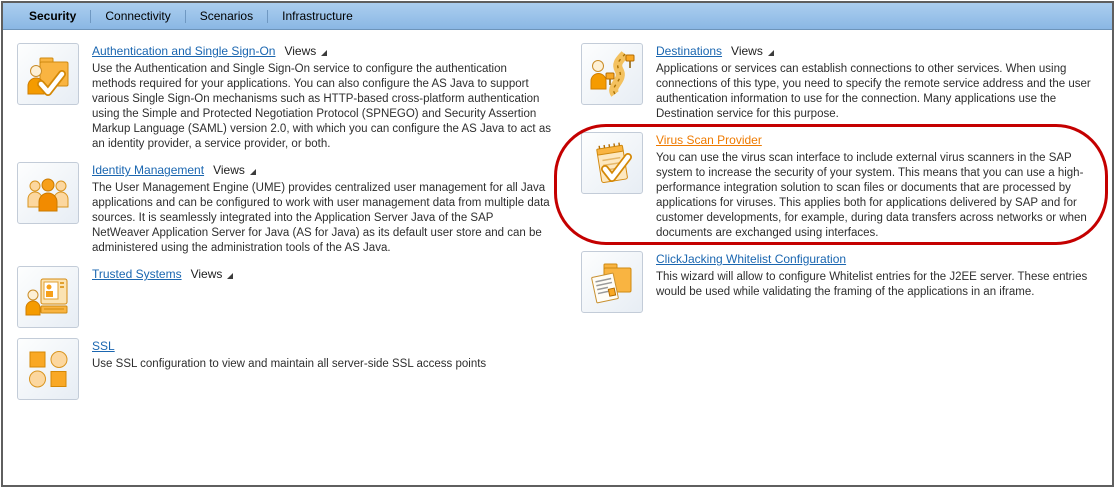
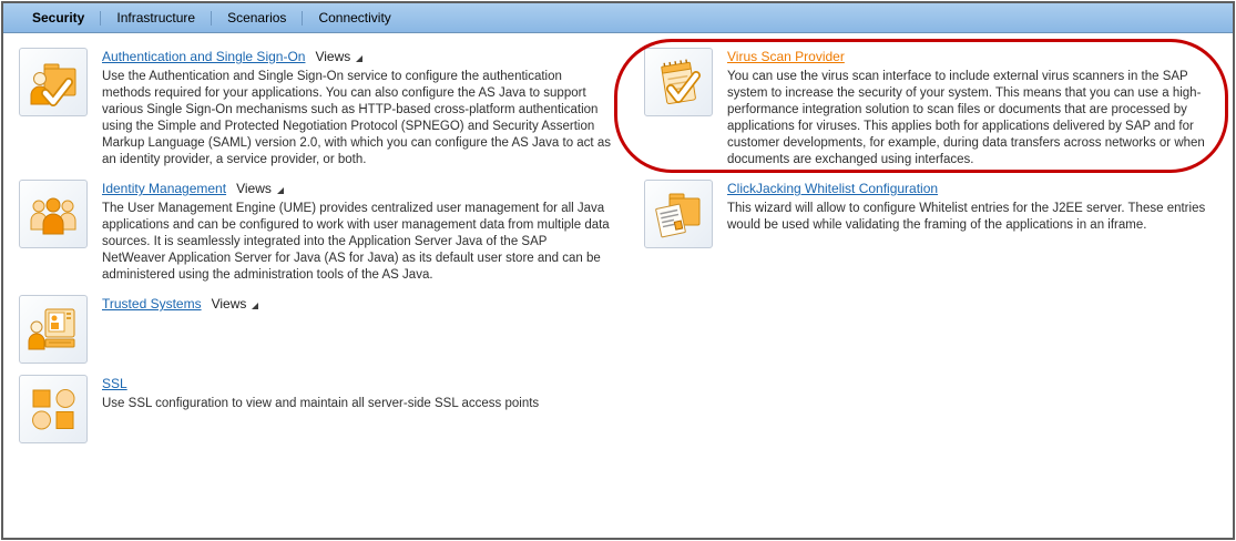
  Security
- Connectivity
+ Infrastructure
  Scenarios
- Infrastructure
+ Connectivity
  Authentication and Single Sign-On Views
  Use the Authentication and Single Sign-On service to configure the authentication methods required for your applications. You can also configure the AS Java to support various Single Sign-On mechanisms such as HTTP-based cross-platform authentication using the Simple and Protected Negotiation Protocol (SPNEGO) and Security Assertion Markup Language (SAML) version 2.0, with which you can configure the AS Java to act as an identity provider, a service provider, or both.
  Identity Management Views
  The User Management Engine (UME) provides centralized user management for all Java applications and can be configured to work with user management data from multiple data sources. It is seamlessly integrated into the Application Server Java of the SAP NetWeaver Application Server for Java (AS for Java) as its default user store and can be administered using the administration tools of the AS Java.
  Trusted Systems Views
  SSL
  Use SSL configuration to view and maintain all server-side SSL access points
- Destinations Views
- Applications or services can establish connections to other services. When using connections of this type, you need to specify the remote service address and the user authentication information to use for the connection. Many applications use the Destination service for this purpose.
  Virus Scan Provider
  You can use the virus scan interface to include external virus scanners in the SAP system to increase the security of your system. This means that you can use a high-performance integration solution to scan files or documents that are processed by applications for viruses. This applies both for applications delivered by SAP and for customer developments, for example, during data transfers across networks or when documents are exchanged using interfaces.
  ClickJacking Whitelist Configuration
  This wizard will allow to configure Whitelist entries for the J2EE server. These entries would be used while validating the framing of the applications in an iframe.
